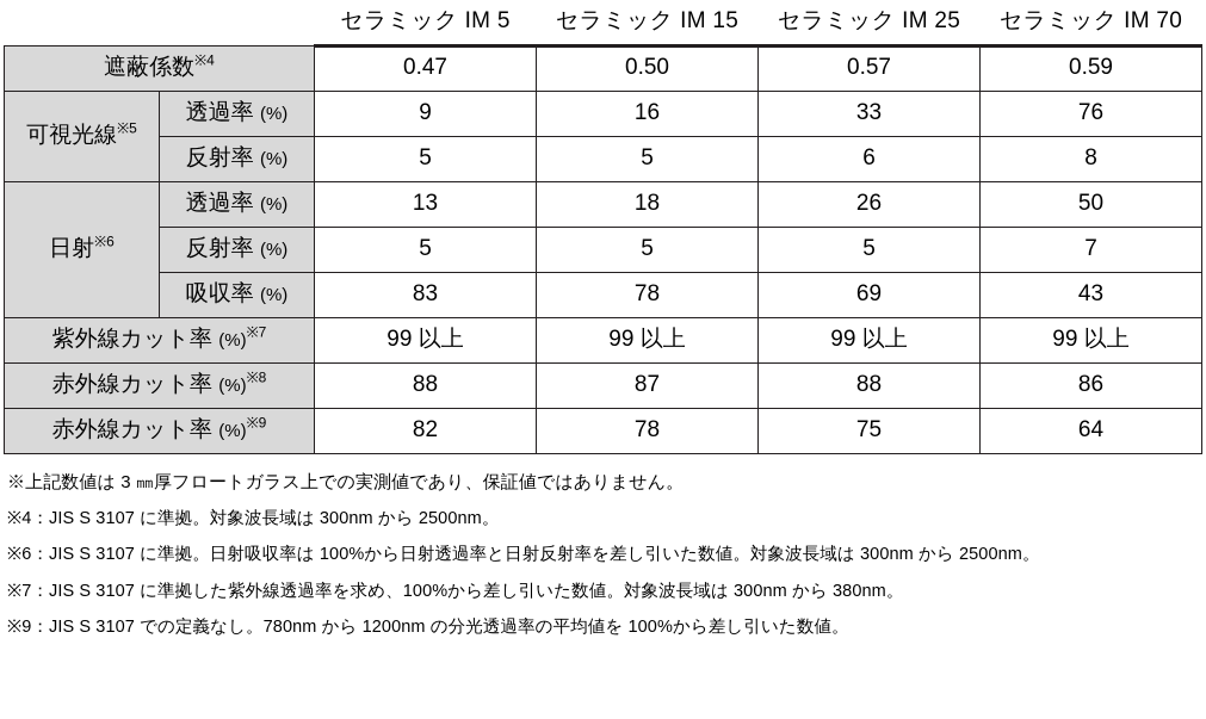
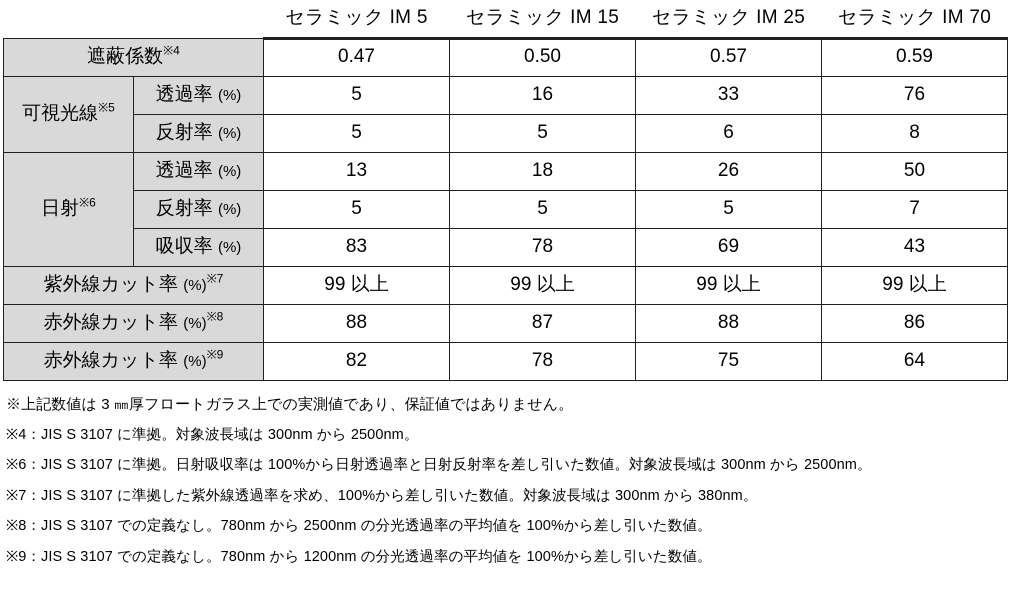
  	セラミック IM 5	セラミック IM 15	セラミック IM 25	セラミック IM 70
  遮蔽係数※4	0.47	0.50	0.57	0.59
- 可視光線※5	透過率 (%)	9	16	33	76
+ 可視光線※5	透過率 (%)	5	16	33	76
  反射率 (%)	5	5	6	8
  日射※6	透過率 (%)	13	18	26	50
  反射率 (%)	5	5	5	7
  吸収率 (%)	83	78	69	43
  紫外線カット率 (%)※7	99 以上	99 以上	99 以上	99 以上
  赤外線カット率 (%)※8	88	87	88	86
  赤外線カット率 (%)※9	82	78	75	64
  ※上記数値は 3 ㎜厚フロートガラス上での実測値であり、保証値ではありません。
  ※4：JIS S 3107 に準拠。対象波長域は 300nm から 2500nm。
  ※6：JIS S 3107 に準拠。日射吸収率は 100%から日射透過率と日射反射率を差し引いた数値。対象波長域は 300nm から 2500nm。
  ※7：JIS S 3107 に準拠した紫外線透過率を求め、100%から差し引いた数値。対象波長域は 300nm から 380nm。
+ ※8：JIS S 3107 での定義なし。780nm から 2500nm の分光透過率の平均値を 100%から差し引いた数値。
  ※9：JIS S 3107 での定義なし。780nm から 1200nm の分光透過率の平均値を 100%から差し引いた数値。
